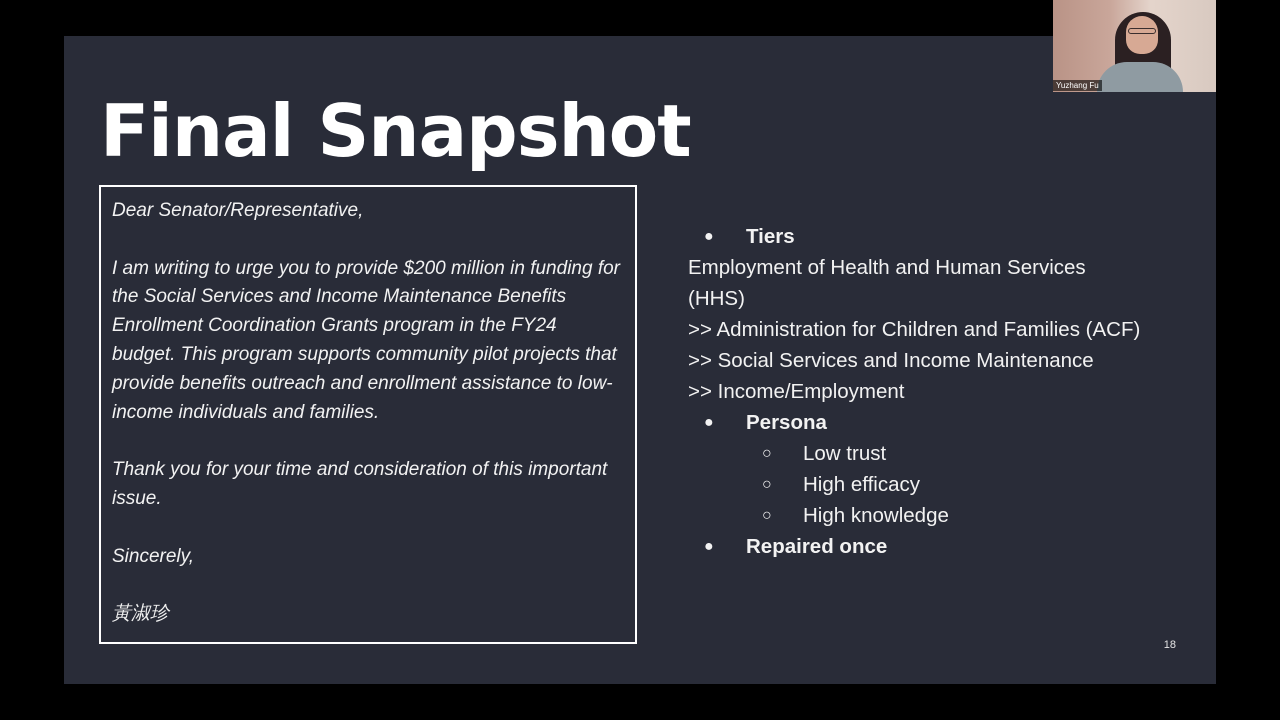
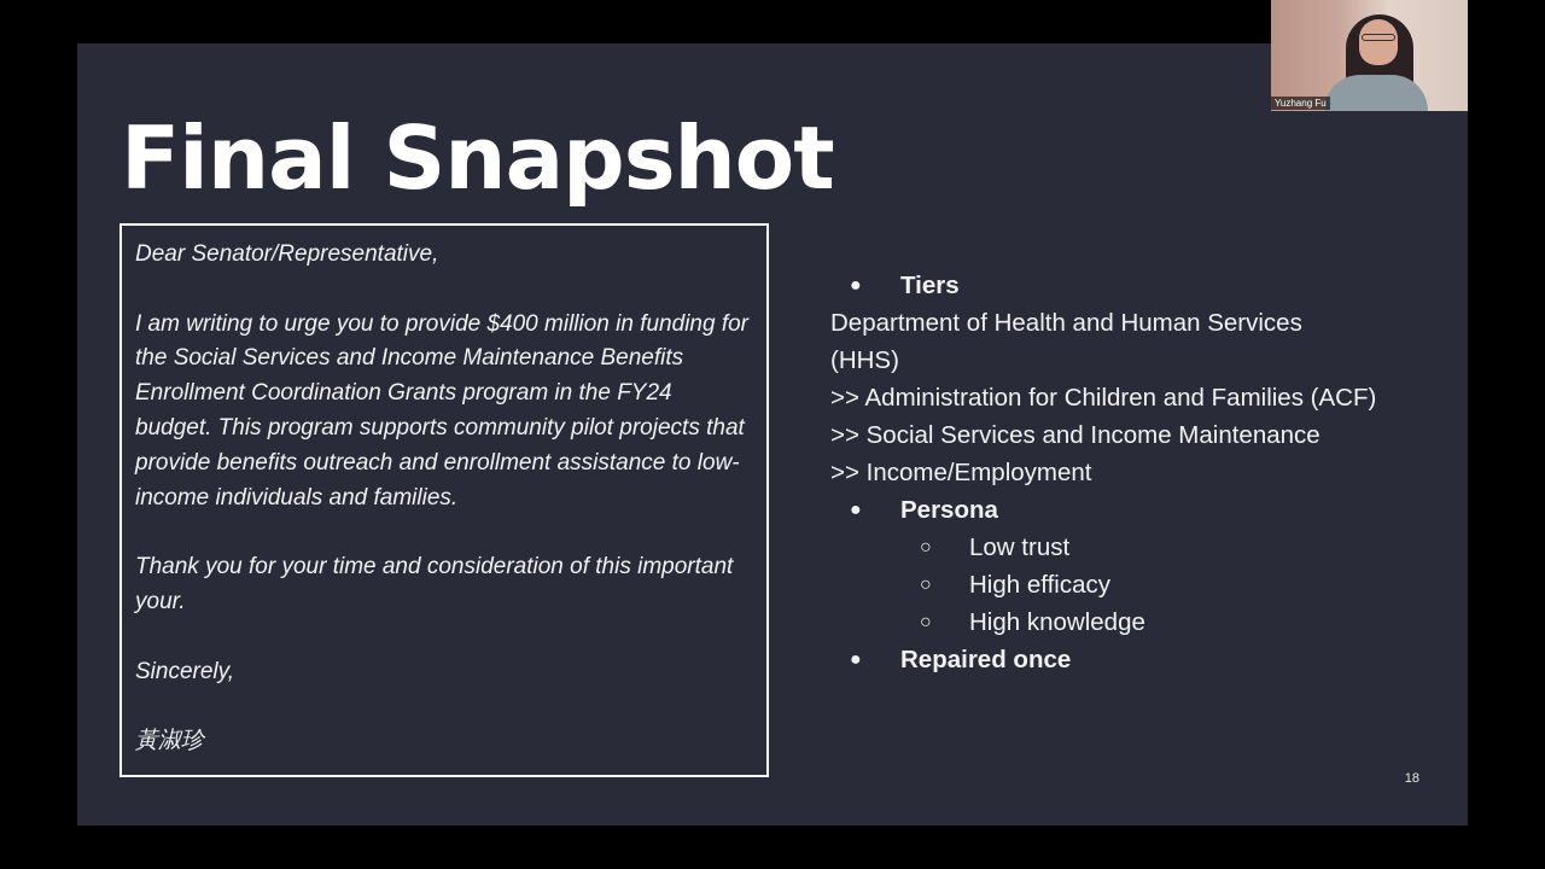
  Final Snapshot
  Dear Senator/Representative,
- I am writing to urge you to provide $200 million in funding for the Social Services and Income Maintenance Benefits Enrollment Coordination Grants program in the FY24 budget. This program supports community pilot projects that provide benefits outreach and enrollment assistance to low-income individuals and families.
+ I am writing to urge you to provide $400 million in funding for the Social Services and Income Maintenance Benefits Enrollment Coordination Grants program in the FY24 budget. This program supports community pilot projects that provide benefits outreach and enrollment assistance to low-income individuals and families.
- Thank you for your time and consideration of this important issue.
+ Thank you for your time and consideration of this important your.
  Sincerely,
  黃淑珍
  ●
  Tiers
- Employment of Health and Human Services
+ Department of Health and Human Services
  (HHS)
  >> Administration for Children and Families (ACF)
  >> Social Services and Income Maintenance
  >> Income/Employment
  ●
  Persona
  ○
  Low trust
  ○
  High efficacy
  ○
  High knowledge
  ●
  Repaired once
  18
  Yuzhang Fu
